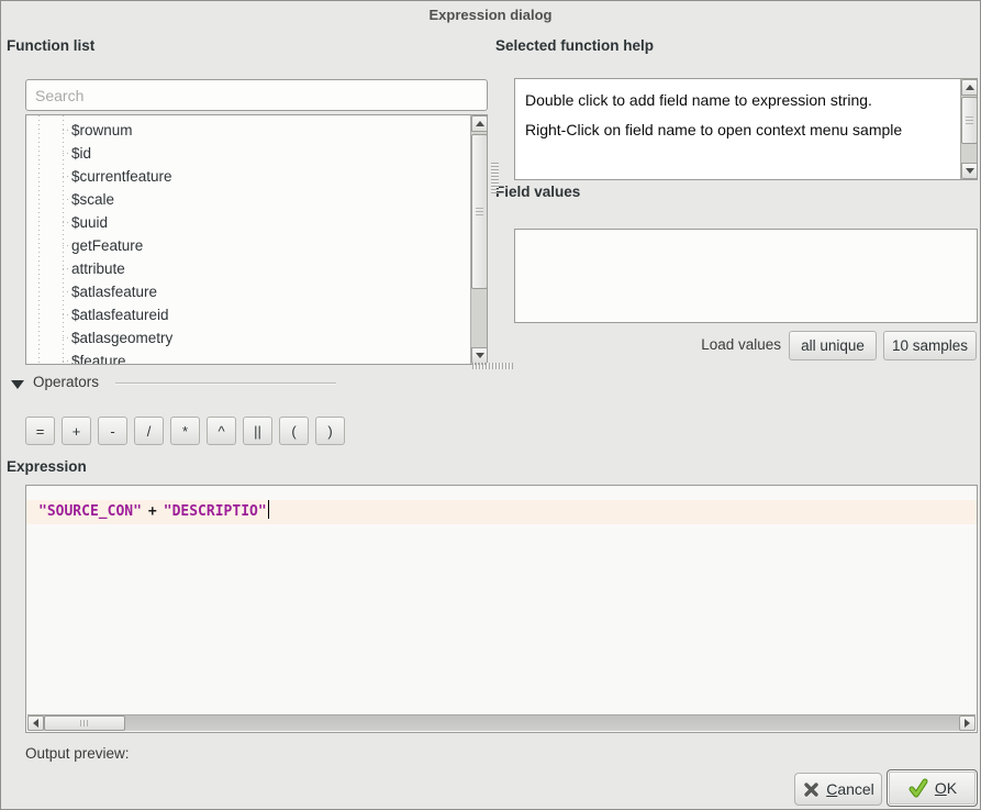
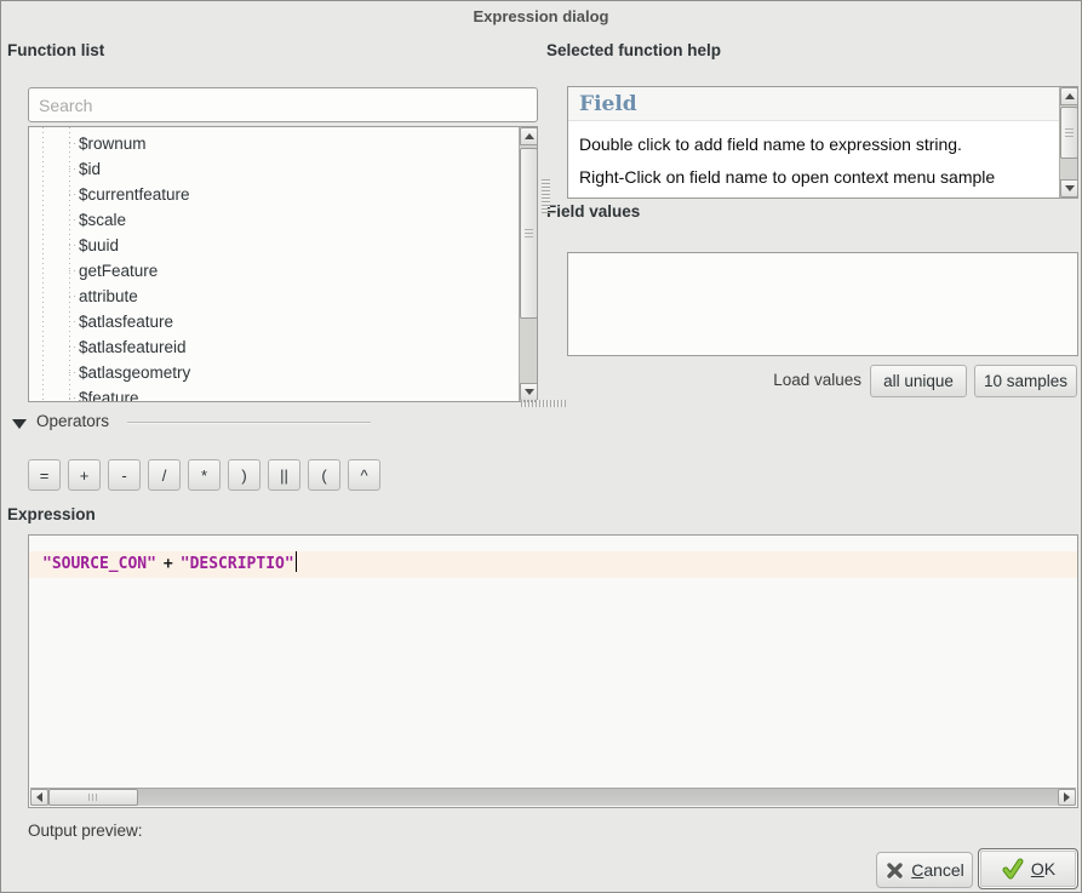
  Expression dialog
  Function list
  Search
  $rownum
  $id
  $currentfeature
  $scale
  $uuid
  getFeature
  attribute
  $atlasfeature
  $atlasfeatureid
  $atlasgeometry
  $feature
  Selected function help
+ Field
  Double click to add field name to expression string.
  Right-Click on field name to open context menu sample
  Field values
  Load values
  all unique
  10 samples
  Operators
  =
  +
  -
  /
  *
- ^
+ )
  ||
  (
- )
+ ^
  Expression
  "SOURCE_CON" + "DESCRIPTIO"
  Output preview:
  Cancel
  OK
